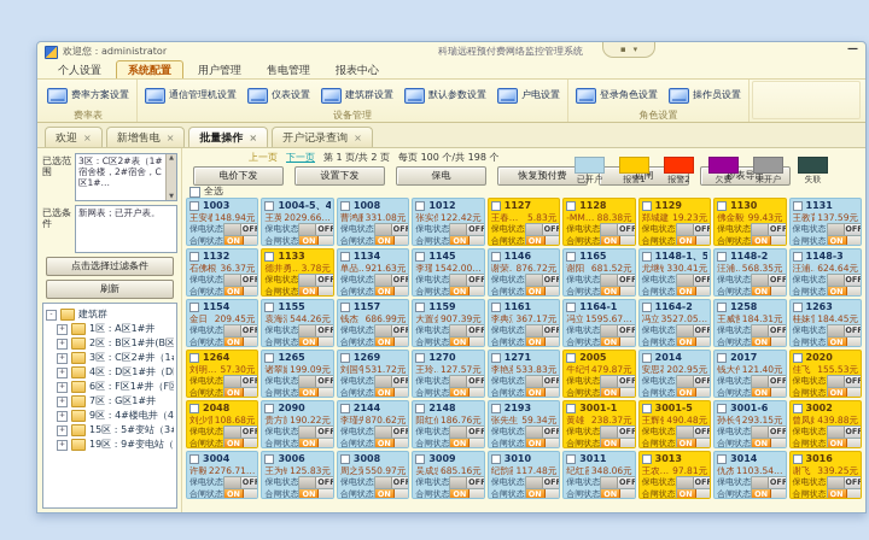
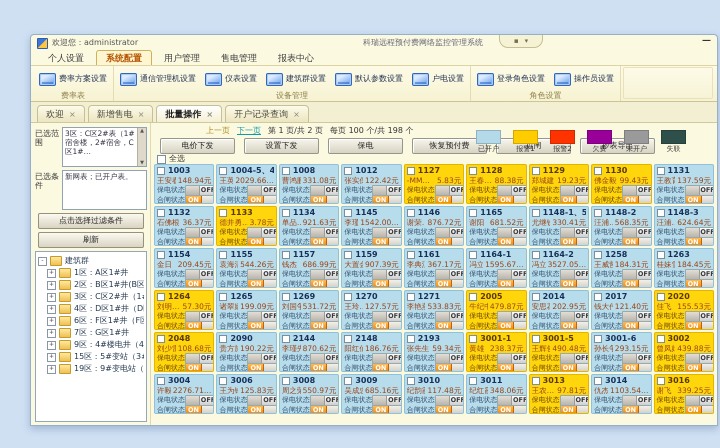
  欢迎您：administrator
  科瑞远程预付费网络监控管理系统
  ▪
  ▾
  —
  个人设置
  系统配置
  用户管理
  售电管理
  报表中心
  费率方案设置
  费率表
  通信管理机设置
  仪表设置
  建筑群设置
  默认参数设置
  户电设置
  设备管理
  登录角色设置
  操作员设置
  角色设置
  欢迎
  ×
  新增售电
  ×
  批量操作
  ×
  开户记录查询
  ×
  已选范围
  3区：C区2#表（1#宿舍楼，2#宿舍，C区1#…
  已选条件
  新网表；已开户表。
  点击选择过滤条件
  刷新
  建筑群
  1区：A区1#井
  2区：B区1#井(B区
  3区：C区2#井（1
  4区：D区1#井（D
  6区：F区1#井（F
  7区：G区1#井
  9区：4#楼电井（4
  15区：5#变站（3
  19区：9#变电站（
  上一页
  下一页
  第 1 页/共 2 页
  每页 100 个/共 198 个
  电价下发
  设置下发
  保电
  恢复预付费
  拉闸
  抄表导出
  全选
  已开户
  报警1
  报警2
  欠费
  未开户
  失联
  1003
  148.94元
  保电状态
  OFF
  合闸状态
  ON
  1004-5、4
  王英
  2029.66…
  保电状态
  OFF
  合闸状态
  ON
  1008
  331.08元
  保电状态
  OFF
  合闸状态
  ON
  1012
  122.42元
  保电状态
  OFF
  合闸状态
  ON
  1127
- 王春…
+ -MM…
  5.83元
  保电状态
  OFF
  合闸状态
  ON
  1128
- -MM…
+ 王春…
  88.38元
  保电状态
  OFF
  合闸状态
  ON
  1129
  郑城建
  19.23元
  保电状态
  OFF
  合闸状态
  ON
  1130
  佛金毅
  99.43元
  保电状态
  OFF
  合闸状态
  ON
  1131
  137.59元
  保电状态
  OFF
  合闸状态
  ON
  1132
  石佛根
  36.37元
  保电状态
  OFF
  合闸状态
  ON
  1133
  德井勇…
  3.78元
  保电状态
  OFF
  合闸状态
  ON
  1134
  921.63元
  保电状态
  OFF
  合闸状态
  ON
  1145
  1542.00…
  保电状态
  OFF
  合闸状态
  ON
  1146
  876.72元
  保电状态
  OFF
  合闸状态
  ON
  1165
  谢阳
  681.52元
  保电状态
  OFF
  合闸状态
  ON
  1148-1、5
  330.41元
  保电状态
  OFF
  合闸状态
  ON
  1148-2
  568.35元
  保电状态
  OFF
  合闸状态
  ON
  1148-3
  624.64元
  保电状态
  OFF
  合闸状态
  ON
  1154
  金日
  209.45元
  保电状态
  OFF
  合闸状态
  ON
  1155
  544.26元
  保电状态
  OFF
  合闸状态
  ON
  1157
  钱杰
  686.99元
  保电状态
  OFF
  合闸状态
  ON
  1159
  907.39元
  保电状态
  OFF
  合闸状态
  ON
  1161
  367.17元
  保电状态
  OFF
  合闸状态
  ON
  1164-1
  1595.67…
  保电状态
  OFF
  合闸状态
  ON
  1164-2
  3527.05…
  保电状态
  OFF
  合闸状态
  ON
  1258
  184.31元
  保电状态
  OFF
  合闸状态
  ON
  1263
  184.45元
  保电状态
  OFF
  合闸状态
  ON
  1264
  刘明…
  57.30元
  保电状态
  OFF
  合闸状态
  ON
  1265
  199.09元
  保电状态
  OFF
  合闸状态
  ON
  1269
  531.72元
  保电状态
  OFF
  合闸状态
  ON
  1270
  127.57元
  保电状态
  OFF
  合闸状态
  ON
  1271
  533.83元
  保电状态
  OFF
  合闸状态
  ON
  2005
  479.87元
  保电状态
  OFF
  合闸状态
  ON
  2014
  202.95元
  保电状态
  OFF
  合闸状态
  ON
  2017
  121.40元
  保电状态
  OFF
  合闸状态
  ON
  2020
  佳飞
  155.53元
  保电状态
  OFF
  合闸状态
  ON
  2048
  108.68元
  保电状态
  OFF
  合闸状态
  ON
  2090
  190.22元
  保电状态
  OFF
  合闸状态
  ON
  2144
  870.62元
  保电状态
  OFF
  合闸状态
  ON
  2148
  186.76元
  保电状态
  OFF
  合闸状态
  ON
  2193
  张先生
  59.34元
  保电状态
  OFF
  合闸状态
  ON
  3001-1
  黄雄
  238.37元
  保电状态
  OFF
  合闸状态
  ON
  3001-5
  490.48元
  保电状态
  OFF
  合闸状态
  ON
  3001-6
  293.15元
  保电状态
  OFF
  合闸状态
  ON
  3002
  439.88元
  保电状态
  OFF
  合闸状态
  ON
  3004
  许毅
  2276.71…
  保电状态
  OFF
  合闸状态
  ON
  3006
  125.83元
  保电状态
  OFF
  合闸状态
  ON
  3008
  550.97元
  保电状态
  OFF
  合闸状态
  ON
  3009
  685.16元
  保电状态
  OFF
  合闸状态
  ON
  3010
  117.48元
  保电状态
  OFF
  合闸状态
  ON
  3011
  348.06元
  保电状态
  OFF
  合闸状态
  ON
  3013
  王农…
  97.81元
  保电状态
  OFF
  合闸状态
  ON
  3014
  1103.54…
  保电状态
  OFF
  合闸状态
  ON
  3016
  谢飞
  339.25元
  保电状态
  OFF
  合闸状态
  ON
